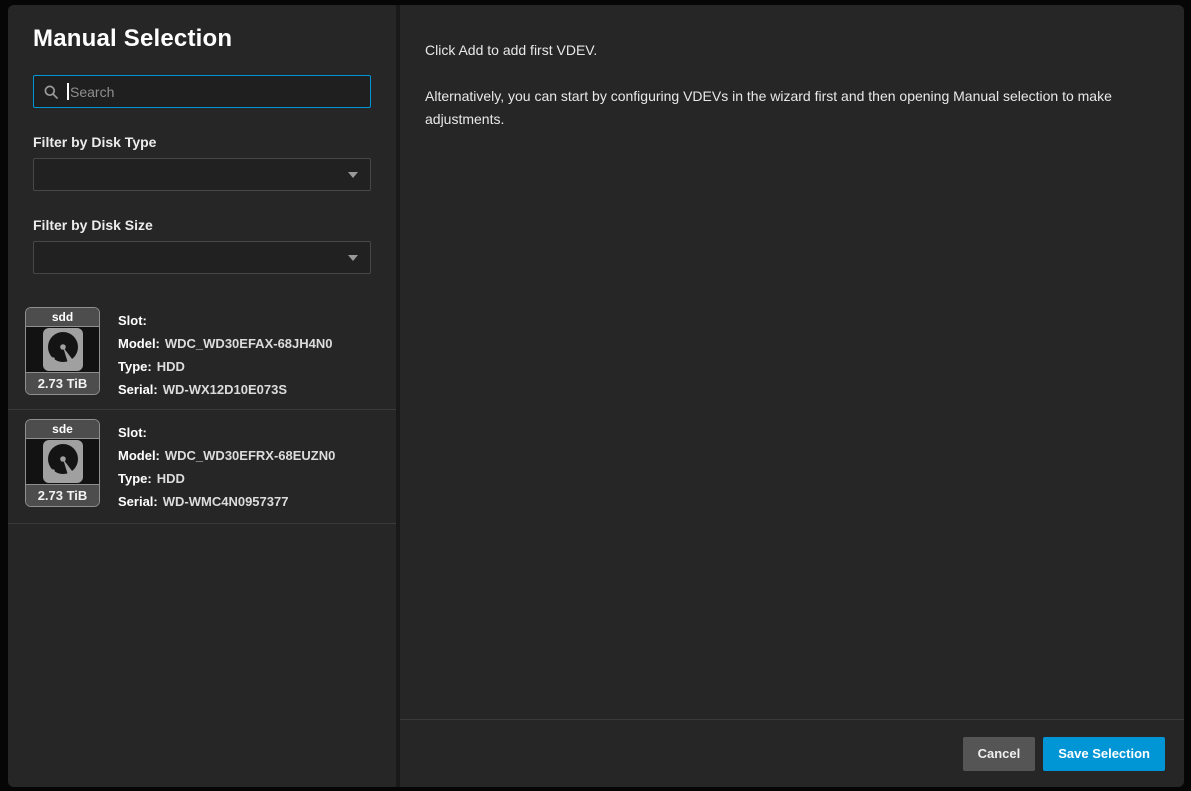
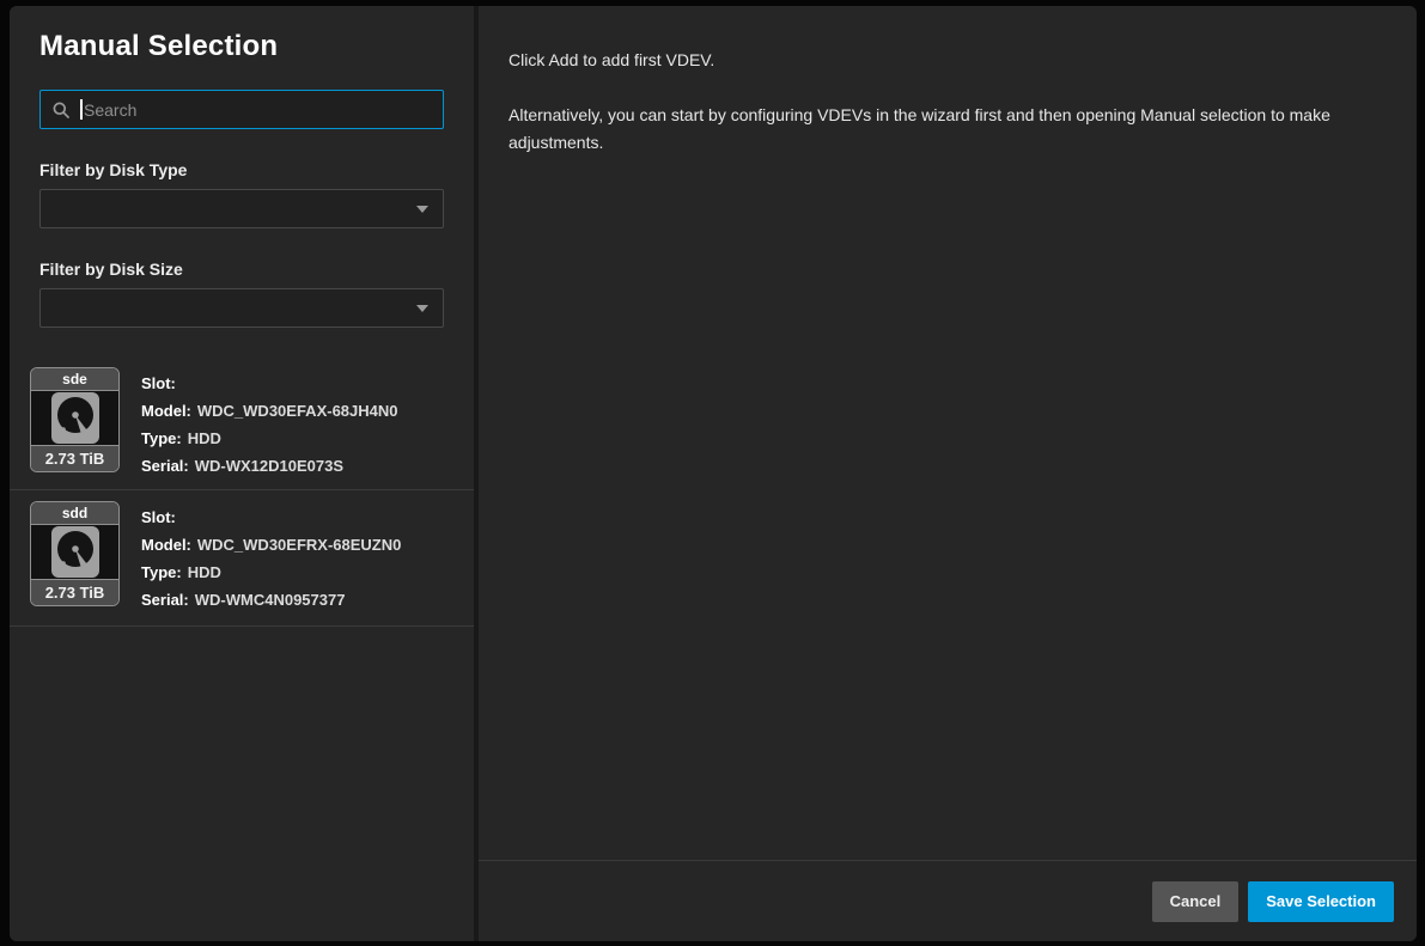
  Manual Selection
  Search
  Filter by Disk Type
  Filter by Disk Size
- sdd
+ sde
  2.73 TiB
  Slot:
  Model: WDC_WD30EFAX-68JH4N0
  Type: HDD
  Serial: WD-WX12D10E073S
- sde
+ sdd
  2.73 TiB
  Slot:
  Model: WDC_WD30EFRX-68EUZN0
  Type: HDD
  Serial: WD-WMC4N0957377
  Click Add to add first VDEV.
  Alternatively, you can start by configuring VDEVs in the wizard first and then opening Manual selection to make adjustments.
  Cancel
  Save Selection
